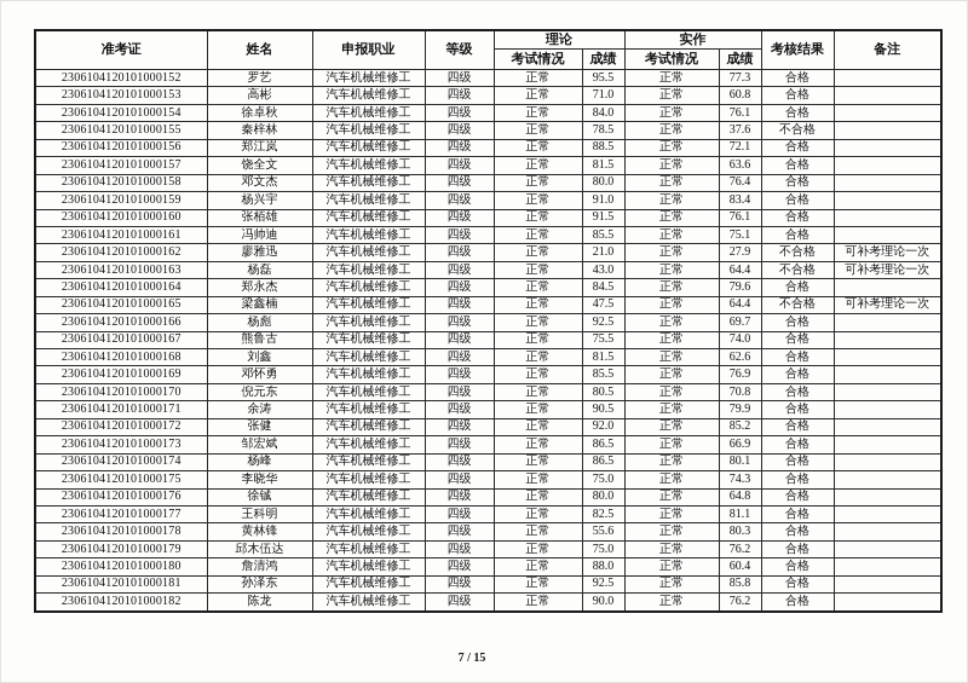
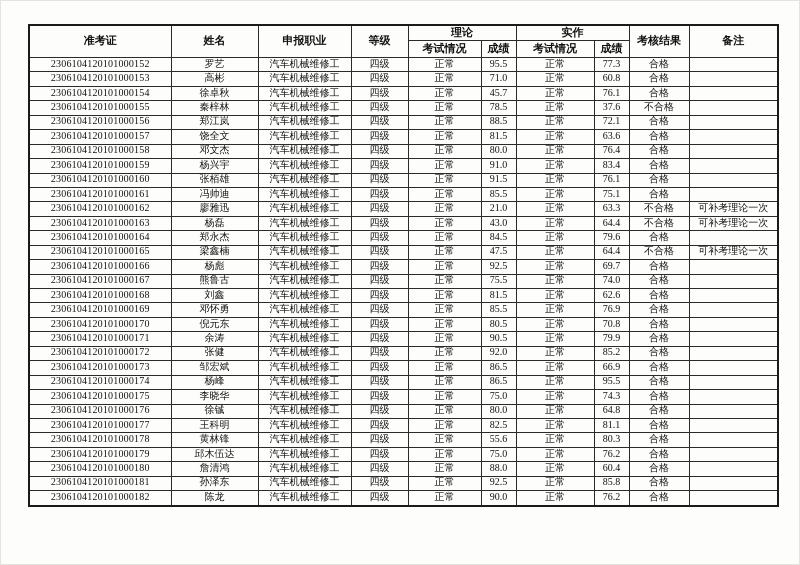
  准考证	姓名	申报职业	等级	理论	实作	考核结果	备注
  考试情况	成绩	考试情况	成绩
  2306104120101000152	罗艺	汽车机械维修工	四级	正常	95.5	正常	77.3	合格
  2306104120101000153	高彬	汽车机械维修工	四级	正常	71.0	正常	60.8	合格
- 2306104120101000154	徐卓秋	汽车机械维修工	四级	正常	84.0	正常	76.1	合格
+ 2306104120101000154	徐卓秋	汽车机械维修工	四级	正常	45.7	正常	76.1	合格
  2306104120101000155	秦梓林	汽车机械维修工	四级	正常	78.5	正常	37.6	不合格
  2306104120101000156	郑江岚	汽车机械维修工	四级	正常	88.5	正常	72.1	合格
  2306104120101000157	饶全文	汽车机械维修工	四级	正常	81.5	正常	63.6	合格
  2306104120101000158	邓文杰	汽车机械维修工	四级	正常	80.0	正常	76.4	合格
  2306104120101000159	杨兴宇	汽车机械维修工	四级	正常	91.0	正常	83.4	合格
  2306104120101000160	张栢雄	汽车机械维修工	四级	正常	91.5	正常	76.1	合格
  2306104120101000161	冯帅迪	汽车机械维修工	四级	正常	85.5	正常	75.1	合格
- 2306104120101000162	廖雅迅	汽车机械维修工	四级	正常	21.0	正常	27.9	不合格	可补考理论一次
+ 2306104120101000162	廖雅迅	汽车机械维修工	四级	正常	21.0	正常	63.3	不合格	可补考理论一次
  2306104120101000163	杨磊	汽车机械维修工	四级	正常	43.0	正常	64.4	不合格	可补考理论一次
  2306104120101000164	郑永杰	汽车机械维修工	四级	正常	84.5	正常	79.6	合格
  2306104120101000165	梁鑫楠	汽车机械维修工	四级	正常	47.5	正常	64.4	不合格	可补考理论一次
  2306104120101000166	杨彪	汽车机械维修工	四级	正常	92.5	正常	69.7	合格
  2306104120101000167	熊鲁古	汽车机械维修工	四级	正常	75.5	正常	74.0	合格
  2306104120101000168	刘鑫	汽车机械维修工	四级	正常	81.5	正常	62.6	合格
  2306104120101000169	邓怀勇	汽车机械维修工	四级	正常	85.5	正常	76.9	合格
  2306104120101000170	倪元东	汽车机械维修工	四级	正常	80.5	正常	70.8	合格
  2306104120101000171	余涛	汽车机械维修工	四级	正常	90.5	正常	79.9	合格
  2306104120101000172	张健	汽车机械维修工	四级	正常	92.0	正常	85.2	合格
  2306104120101000173	邹宏斌	汽车机械维修工	四级	正常	86.5	正常	66.9	合格
- 2306104120101000174	杨峰	汽车机械维修工	四级	正常	86.5	正常	80.1	合格
+ 2306104120101000174	杨峰	汽车机械维修工	四级	正常	86.5	正常	95.5	合格
  2306104120101000175	李晓华	汽车机械维修工	四级	正常	75.0	正常	74.3	合格
  2306104120101000176	徐铖	汽车机械维修工	四级	正常	80.0	正常	64.8	合格
  2306104120101000177	王科明	汽车机械维修工	四级	正常	82.5	正常	81.1	合格
  2306104120101000178	黄林锋	汽车机械维修工	四级	正常	55.6	正常	80.3	合格
  2306104120101000179	邱木伍达	汽车机械维修工	四级	正常	75.0	正常	76.2	合格
  2306104120101000180	詹清鸿	汽车机械维修工	四级	正常	88.0	正常	60.4	合格
  2306104120101000181	孙泽东	汽车机械维修工	四级	正常	92.5	正常	85.8	合格
  2306104120101000182	陈龙	汽车机械维修工	四级	正常	90.0	正常	76.2	合格
- 7 / 15
